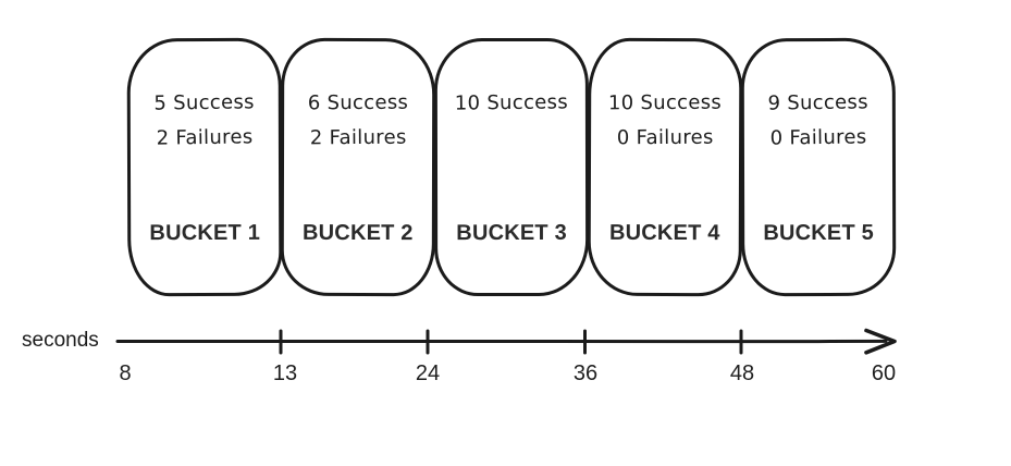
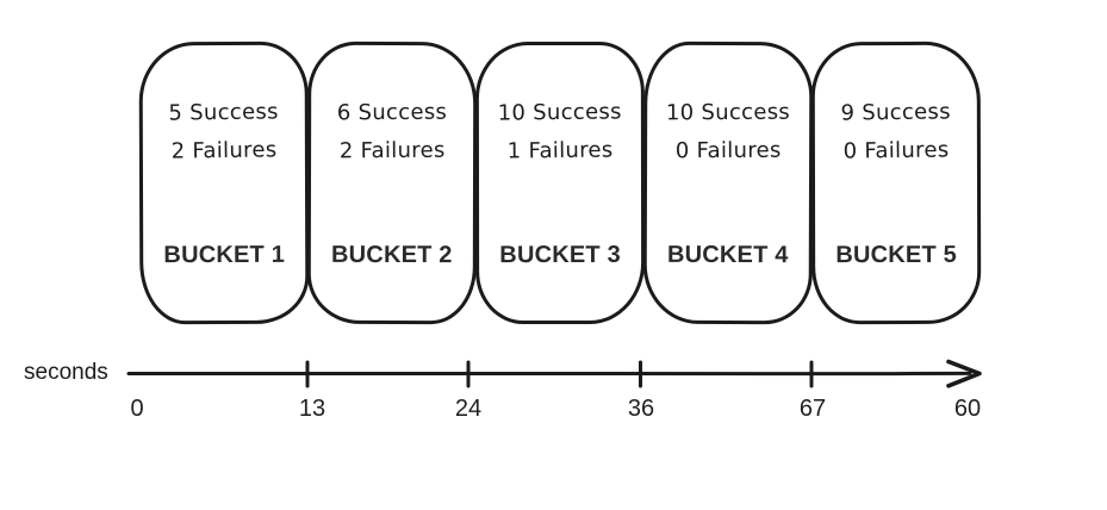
  5 Success
  2 Failures
  BUCKET 1
  6 Success
  2 Failures
  BUCKET 2
  10 Success
+ 1 Failures
  BUCKET 3
  10 Success
  0 Failures
  BUCKET 4
  9 Success
  0 Failures
  BUCKET 5
  seconds
- 8
+ 0
  13
  24
  36
- 48
+ 67
  60
